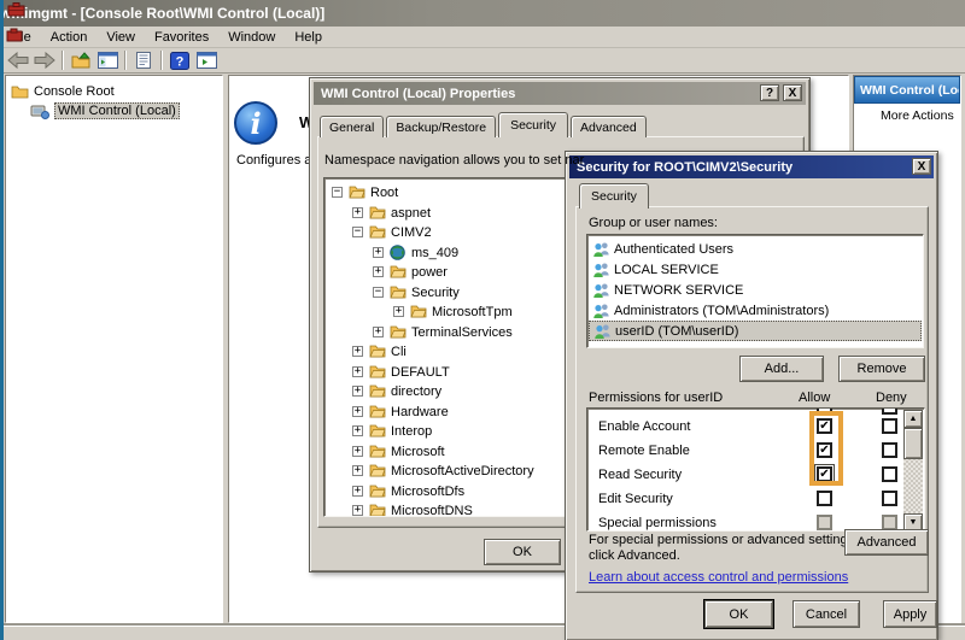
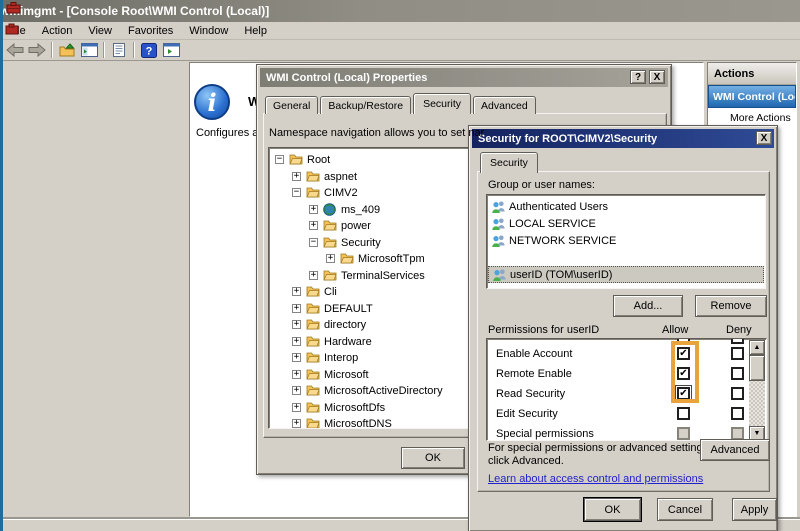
  wimgmt - [Console Root\WMI Control (Local)]
  e Action View Favorites Window Help
  ?
- Console Root
- WMI Control (Local)
  i
  W
  Configures
+ Actions
  WMI Control (Lo
  More Actions
  WMI Control (Local) Properties
  ?
  X
  General
  Backup/Restore
  Security
  Advanced
  Namespace navigation allows you to set nar
  −
  Root
  +
  aspnet
  −
  CIMV2
  +
  ms_409
  +
  power
  −
  Security
  +
  MicrosoftTpm
  +
  TerminalServices
  +
  Cli
  +
  DEFAULT
  +
  directory
  +
  Hardware
  +
  Interop
  +
  Microsoft
  +
  MicrosoftActiveDirectory
  +
  MicrosoftDfs
  +
  MicrosoftDNS
  OK
  Security for ROOT\CIMV2\Security
  X
  Security
  Group or user names:
  Authenticated Users
  LOCAL SERVICE
  NETWORK SERVICE
- Administrators (TOM\Administrators)
  userID (TOM\userID)
  Add...
  Remove
  Permissions for userID
  Allow
  Deny
  Enable Account
  ✔
  Remote Enable
  ✔
  Read Security
  ✔
  Edit Security
  Special permissions
  For special permissions or advanced settin
  click Advanced.
  Advanced
  Learn about access control and permissions
  OK
  Cancel
  Apply
